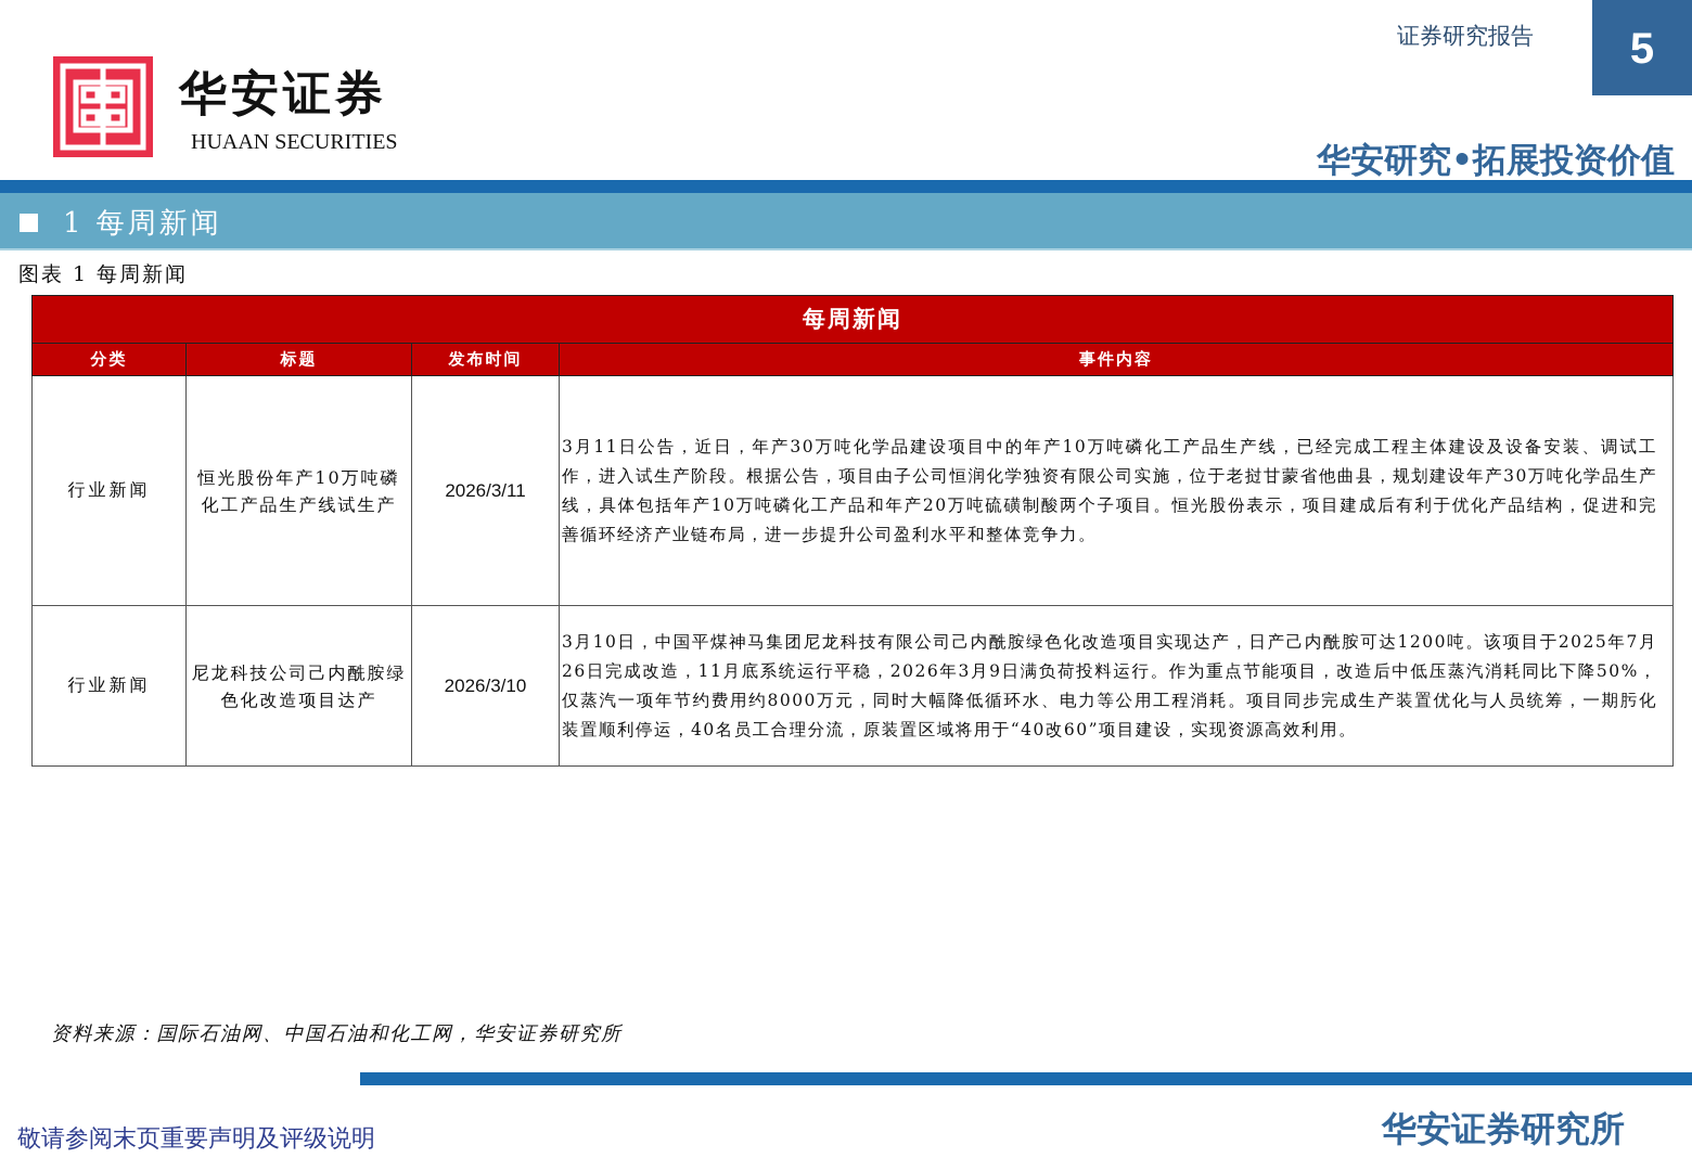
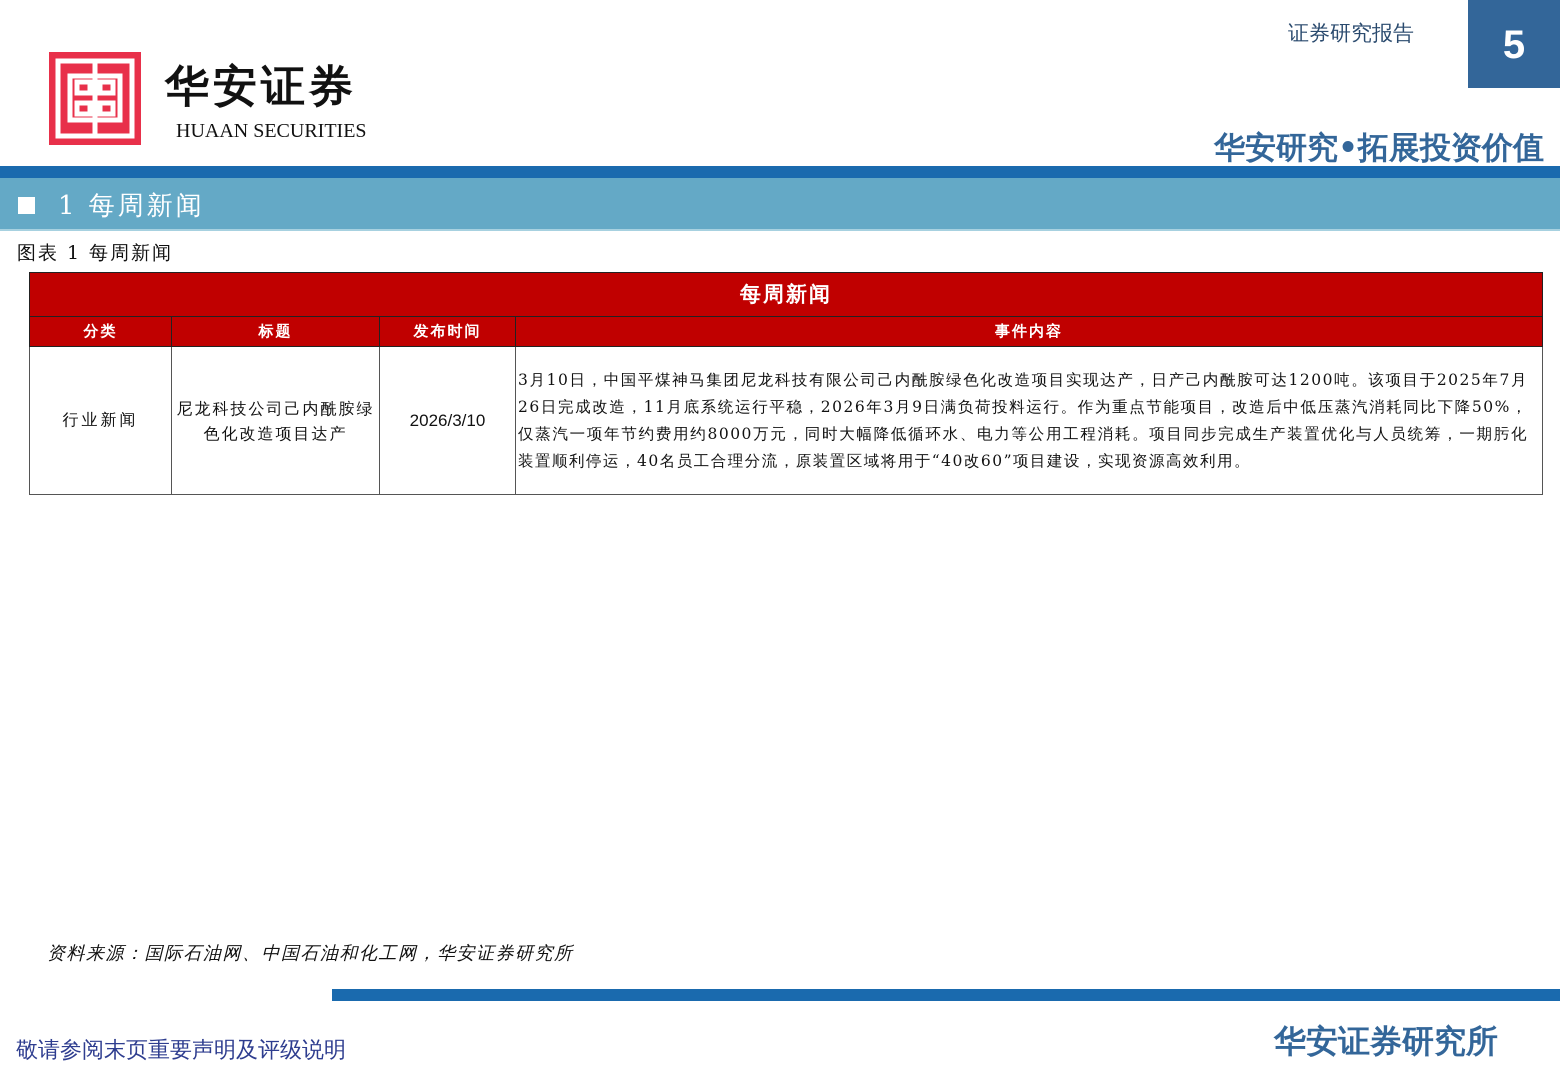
  华安证券
  HUAAN SECURITIES
  证券研究报告
  5
  华安研究•拓展投资价值
  1 每周新闻
  图表 1 每周新闻
  每周新闻
  分类	标题	发布时间	事件内容
- 行业新闻	恒光股份年产10万吨磷化工产品生产线试生产	2026/3/11	3月11日公告，近日，年产30万吨化学品建设项目中的年产10万吨磷化工产品生产线，已经完成工程主体建设及设备安装、调试工作，进入试生产阶段。根据公告，项目由子公司恒润化学独资有限公司实施，位于老挝甘蒙省他曲县，规划建设年产30万吨化学品生产线，具体包括年产10万吨磷化工产品和年产20万吨硫磺制酸两个子项目。恒光股份表示，项目建成后有利于优化产品结构，促进和完善循环经济产业链布局，进一步提升公司盈利水平和整体竞争力。
  行业新闻	尼龙科技公司己内酰胺绿色化改造项目达产	2026/3/10	3月10日，中国平煤神马集团尼龙科技有限公司己内酰胺绿色化改造项目实现达产，日产己内酰胺可达1200吨。该项目于2025年7月26日完成改造，11月底系统运行平稳，2026年3月9日满负荷投料运行。作为重点节能项目，改造后中低压蒸汽消耗同比下降50%，仅蒸汽一项年节约费用约8000万元，同时大幅降低循环水、电力等公用工程消耗。项目同步完成生产装置优化与人员统筹，一期肟化装置顺利停运，40名员工合理分流，原装置区域将用于“40改60”项目建设，实现资源高效利用。
  资料来源：国际石油网、中国石油和化工网，华安证券研究所
  敬请参阅末页重要声明及评级说明
  华安证券研究所
